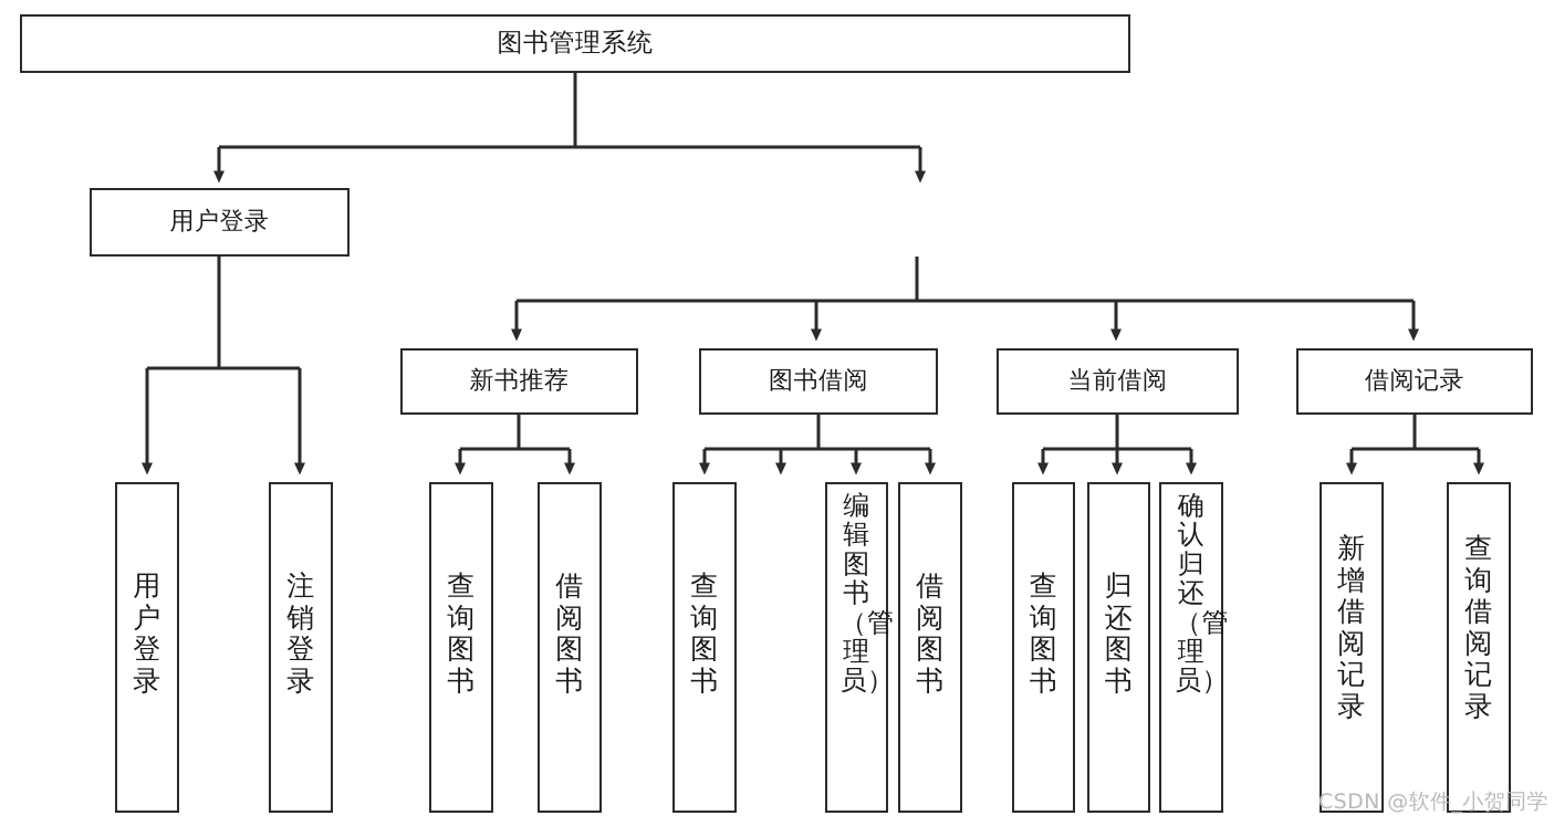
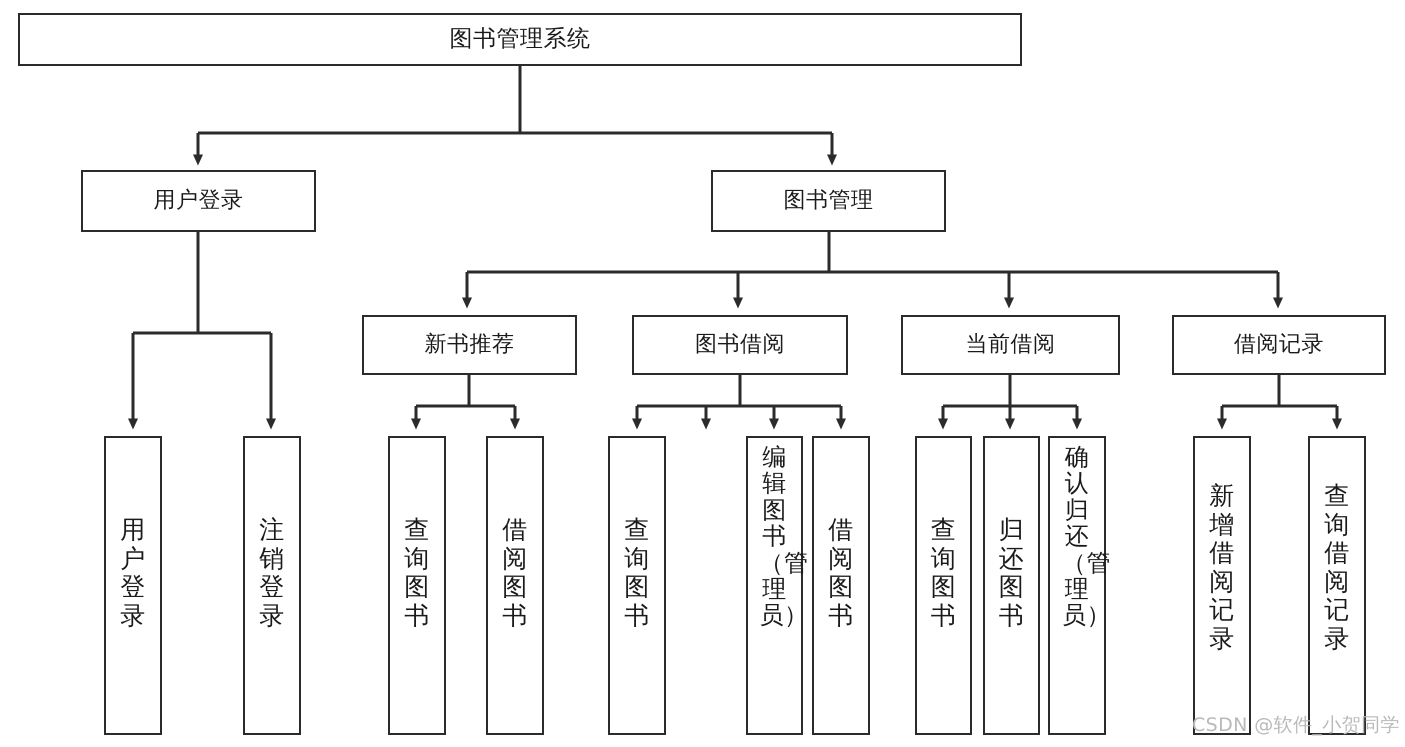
  图书管理系统
  用户登录
+ 图书管理
  新书推荐
  图书借阅
  当前借阅
  借阅记录
  用户登录
  注销登录
  查询图书
  借阅图书
  查询图书
  编辑图书（管理员）
  借阅图书
  查询图书
  归还图书
  确认归还（管理员）
  新增借阅记录
  查询借阅记录
  CSDN @软件_小贺同学
